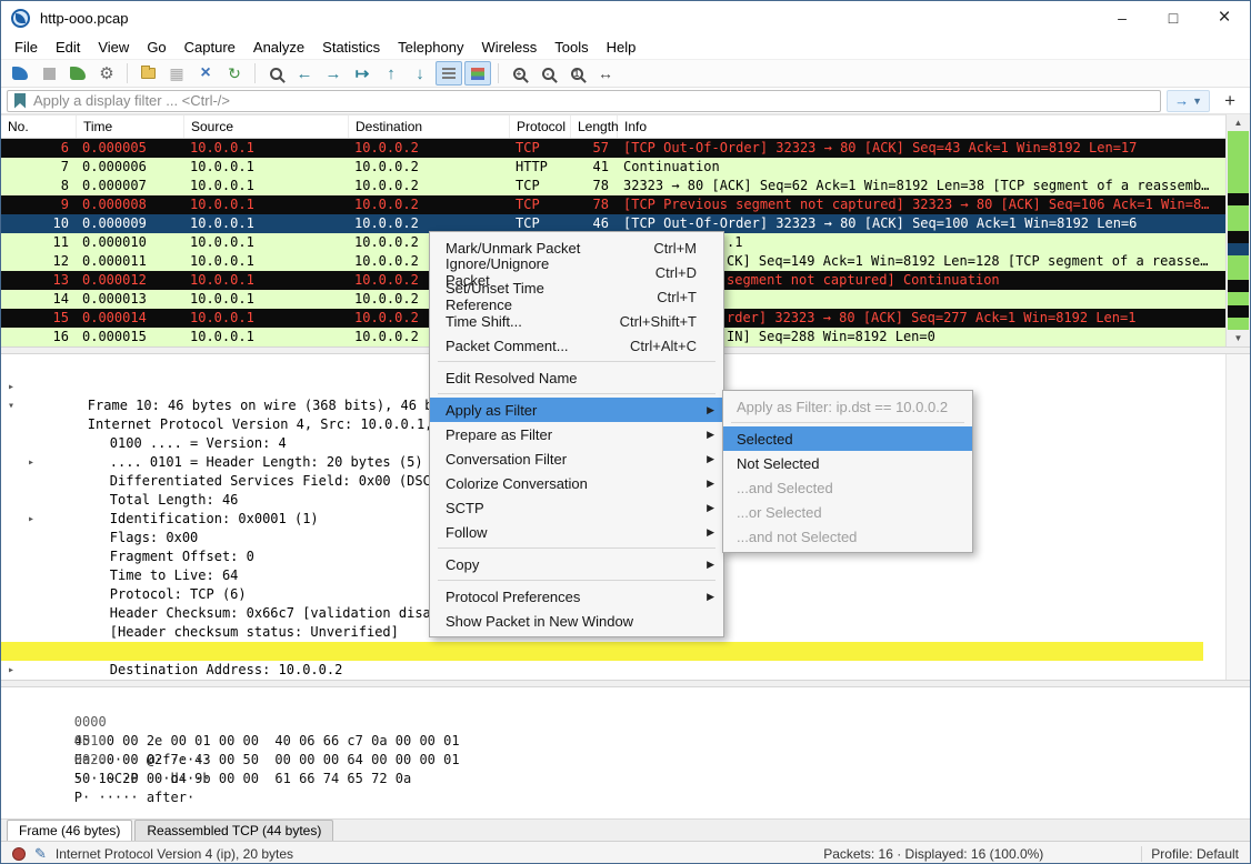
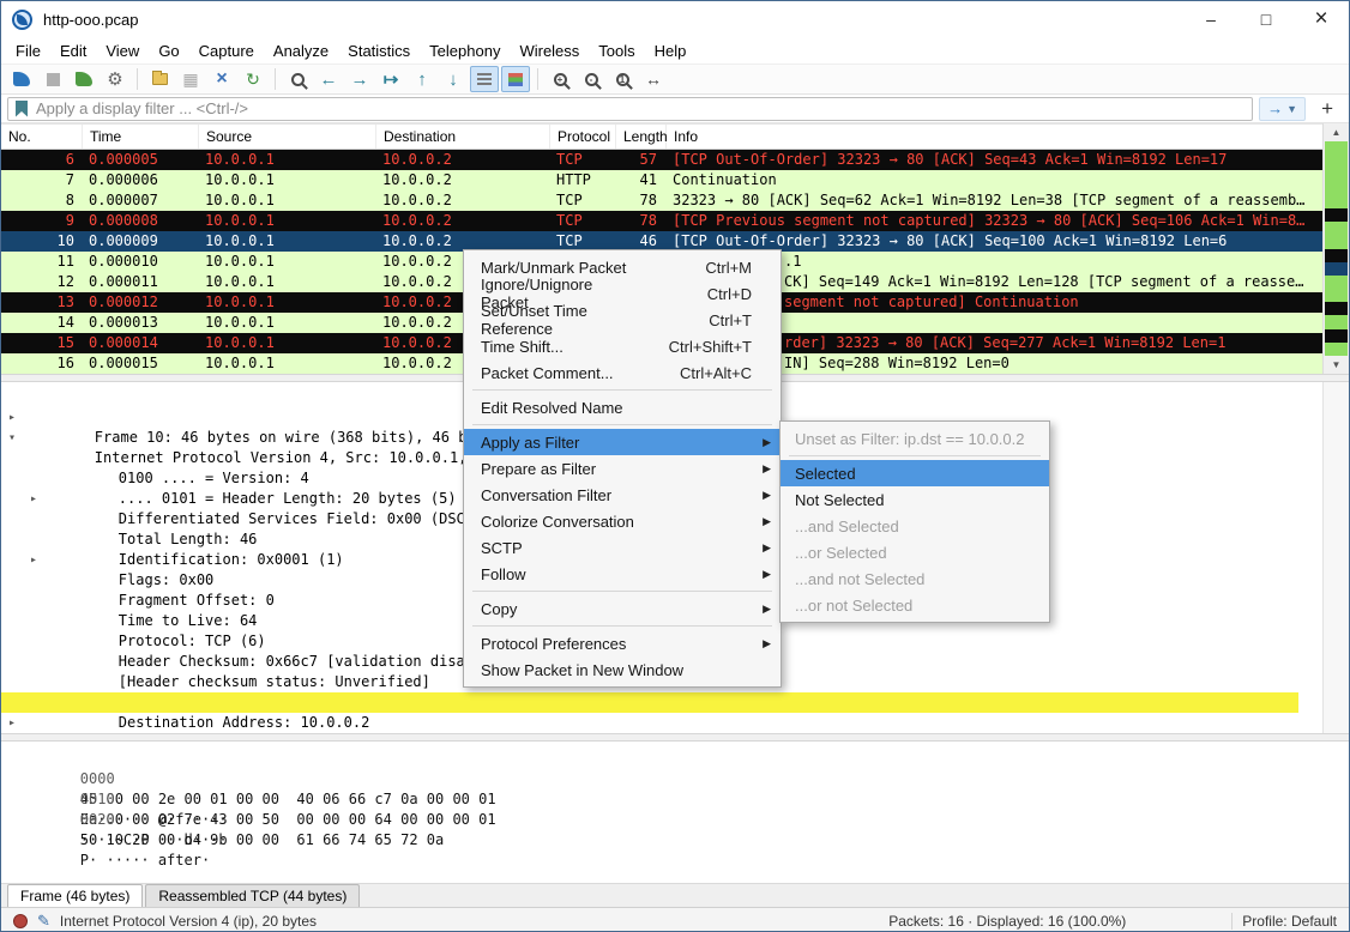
  http-ooo.pcap
  –
  □
  ×
  File
  Edit
  View
  Go
  Capture
  Analyze
  Statistics
  Telephony
  Wireless
  Tools
  Help
  ⚙
  ▦
  ×
  ↻
  ←
  →
  ↦
  ↑
  ↓
  +
  -
  1
  ↔
  Apply a display filter ... <Ctrl-/>
  →
  ▼
  +
  No.
  Time
  Source
  Destination
  Protocol
  Length
  Info
  6
  0.000005
  10.0.0.1
  10.0.0.2
  TCP
  57
  [TCP Out-Of-Order] 32323 → 80 [ACK] Seq=43 Ack=1 Win=8192 Len=17
  7
  0.000006
  10.0.0.1
  10.0.0.2
  HTTP
  41
  Continuation
  8
  0.000007
  10.0.0.1
  10.0.0.2
  TCP
  78
  32323 → 80 [ACK] Seq=62 Ack=1 Win=8192 Len=38 [TCP segment of a reassemb…
  9
  0.000008
  10.0.0.1
  10.0.0.2
  TCP
  78
  [TCP Previous segment not captured] 32323 → 80 [ACK] Seq=106 Ack=1 Win=8…
  10
  0.000009
  10.0.0.1
  10.0.0.2
  TCP
  46
  [TCP Out-Of-Order] 32323 → 80 [ACK] Seq=100 Ack=1 Win=8192 Len=6
  11
  0.000010
  10.0.0.1
  10.0.0.2
  .1
  12
  0.000011
  10.0.0.1
  10.0.0.2
  CK] Seq=149 Ack=1 Win=8192 Len=128 [TCP segment of a reasse…
  13
  0.000012
  10.0.0.1
  10.0.0.2
  segment not captured] Continuation
  14
  0.000013
  10.0.0.1
  10.0.0.2
  15
  0.000014
  10.0.0.1
  10.0.0.2
  rder] 32323 → 80 [ACK] Seq=277 Ack=1 Win=8192 Len=1
  16
  0.000015
  10.0.0.1
  10.0.0.2
  IN] Seq=288 Win=8192 Len=0
  ▲
  ▼
  ▸
  Frame 10: 46 bytes on wire (368 bits), 46
  ▾
  Internet Protocol Version 4, Src: 10.0.0.1
  0100 .... = Version: 4
  .... 0101 = Header Length: 20 bytes (5)
  ▸
  Differentiated Services Field: 0x00 (DSC
  Total Length: 46
  Identification: 0x0001 (1)
  ▸
  Flags: 0x00
  Fragment Offset: 0
  Time to Live: 64
  Protocol: TCP (6)
  Header Checksum: 0x66c7 [validation disa
  [Header checksum status: Unverified]
  Destination Address: 10.0.0.2
  ▸
  0000 45 00 00 2e 00 01 00 00 40 06 66 c7 0a 00 00 01 E··.···· @·f·····
  0010 0a 00 00 02 7e 43 00 50 00 00 00 64 00 00 00 01 ····~C·P ···d····
  0020 50 10 20 00 b4 9b 00 00 61 66 74 65 72 0a P· ····· after·
  Frame (46 bytes)
  Reassembled TCP (44 bytes)
  ✎
  Internet Protocol Version 4 (ip), 20 bytes
  Packets: 16 · Displayed: 16 (100.0%)
  Profile: Default
  Mark/Unmark Packet
  Ctrl+M
  Ignore/Unignore Packet
  Ctrl+D
  Set/Unset Time Reference
  Ctrl+T
  Time Shift...
  Ctrl+Shift+T
  Packet Comment...
  Ctrl+Alt+C
  Edit Resolved Name
  Apply as Filter
  ▶
  Prepare as Filter
  ▶
  Conversation Filter
  ▶
  Colorize Conversation
  ▶
  SCTP
  ▶
  Follow
  ▶
  Copy
  ▶
  Protocol Preferences
  ▶
  Show Packet in New Window
- Apply as Filter: ip.dst == 10.0.0.2
+ Unset as Filter: ip.dst == 10.0.0.2
  Selected
  Not Selected
  ...and Selected
  ...or Selected
  ...and not Selected
+ ...or not Selected
